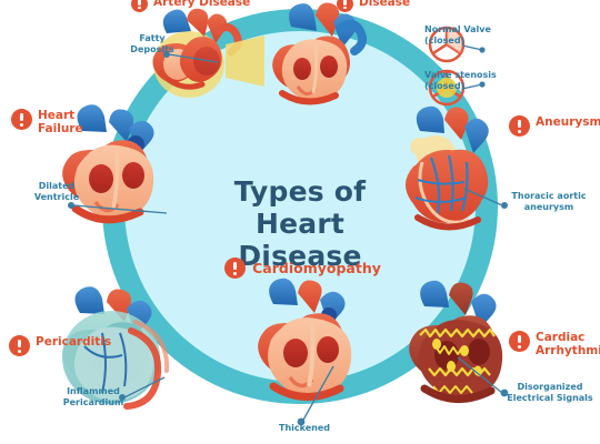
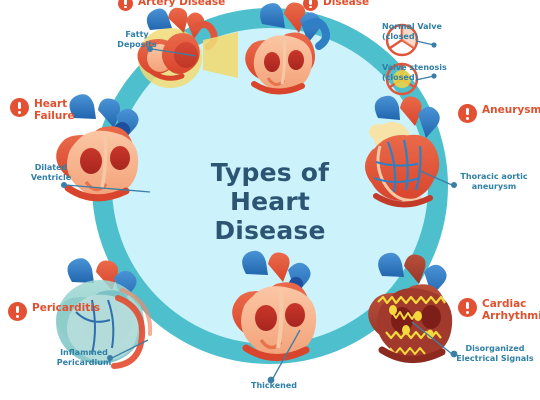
  Types of Heart
  Disease
- Cardiomyopathy
  Artery Disease
  Disease
  Heart
  Failure
  Aneurysm
  Pericarditis
  Cardiac
  Arrhythm
  Fatty
  Deposits
  Normal Valve
  (closed)
  Valve stenosis
  (closed)
  Dilated
  Ventricle
  Thoracic aortic
  aneurysm
  Inflammed
  Pericardium
  Thickened
  Disorganized
  Electrical Signals
